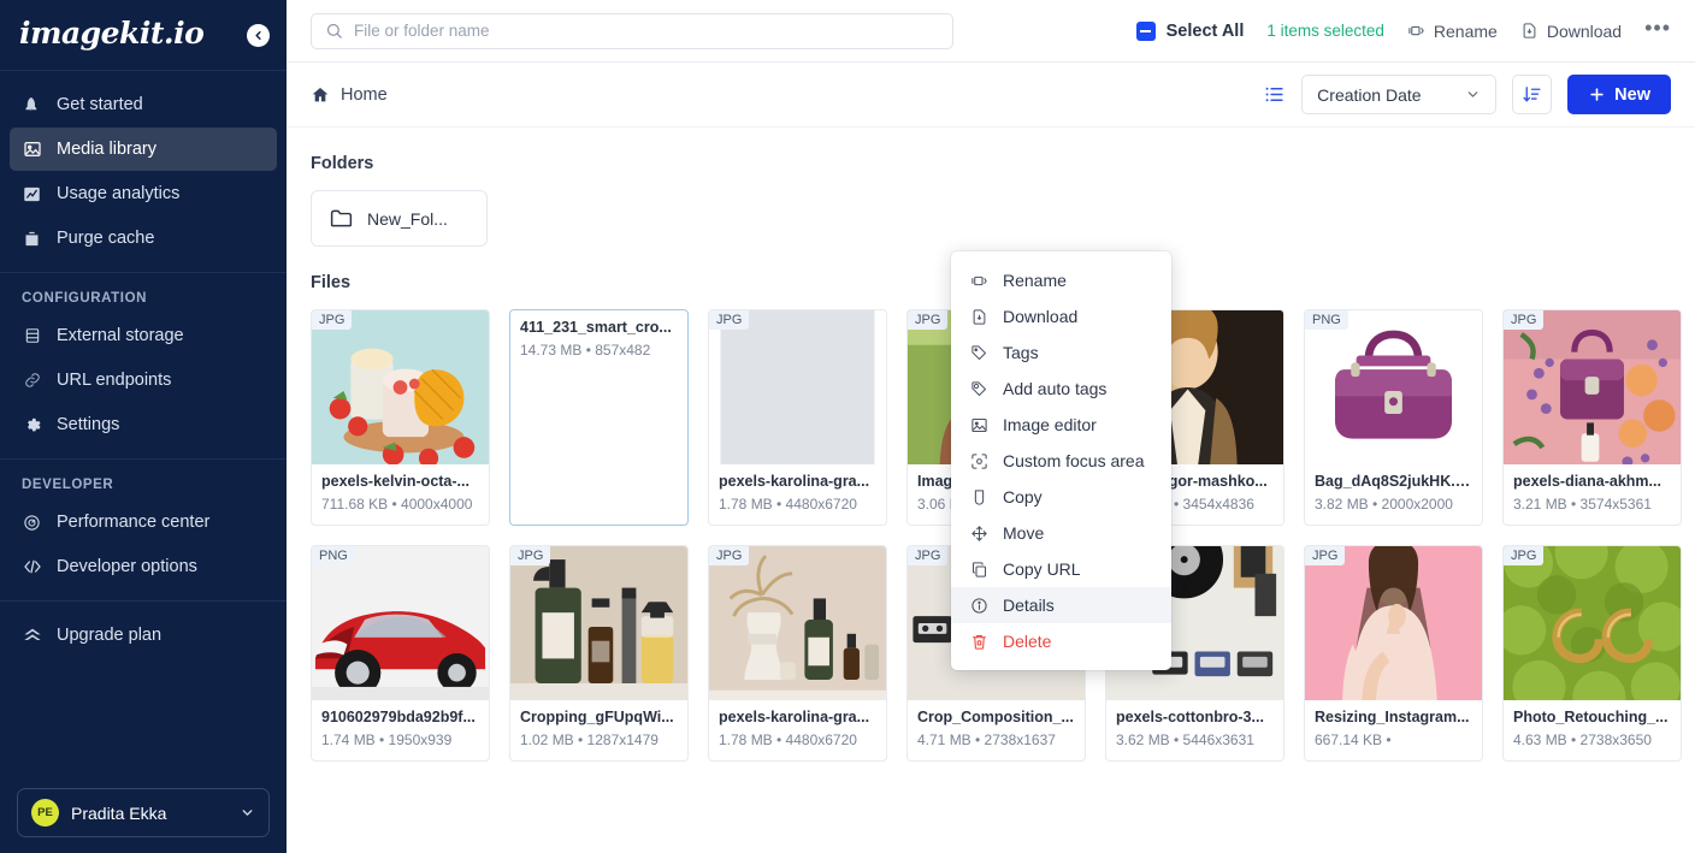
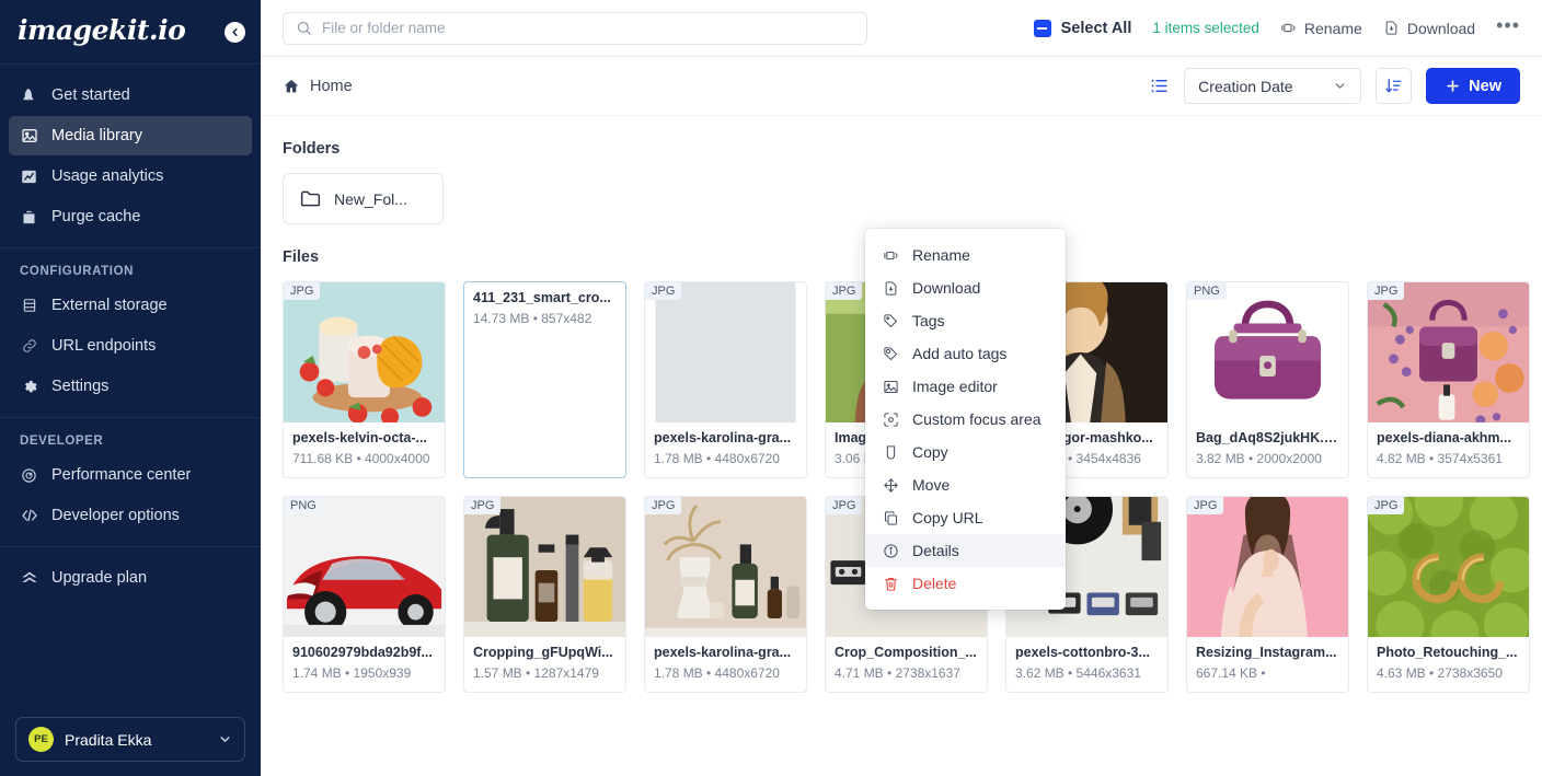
  imagekit.io
  Get started
  Media library
  Usage analytics
  Purge cache
  CONFIGURATION
  External storage
  URL endpoints
  Settings
  DEVELOPER
  Performance center
  Developer options
  Upgrade plan
  PE
  Pradita Ekka
  File or folder name
  Select All
  1 items selected
  Rename
  Download
  •••
  Home
  Creation Date
  New
  Folders
  New_Fol...
  Files
  JPG
  pexels-kelvin-octa-...
  711.68 KB • 4000x4000
  411_231_smart_cro...
  14.73 MB • 857x482
  JPG
  pexels-karolina-gra...
  1.78 MB • 4480x6720
  JPG
  PNG
  Bag_dAq8S2jukHK.p..
  3.82 MB • 2000x2000
  JPG
  pexels-diana-akhm...
- 3.21 MB • 3574x5361
+ 4.82 MB • 3574x5361
  PNG
  910602979bda92b9f...
  1.74 MB • 1950x939
  JPG
  Cropping_gFUpqWi...
- 1.02 MB • 1287x1479
+ 1.57 MB • 1287x1479
  JPG
  pexels-karolina-gra...
  1.78 MB • 4480x6720
  JPG
  Crop_Composition_...
  4.71 MB • 2738x1637
  pexels-cottonbro-3...
  3.62 MB • 5446x3631
  JPG
  Resizing_Instagram...
  667.14 KB •
  JPG
  Photo_Retouching_...
  4.63 MB • 2738x3650
  Rename
  Download
  Tags
  Add auto tags
  Image editor
  Custom focus area
  Copy
  Move
  Copy URL
  Details
  Delete
